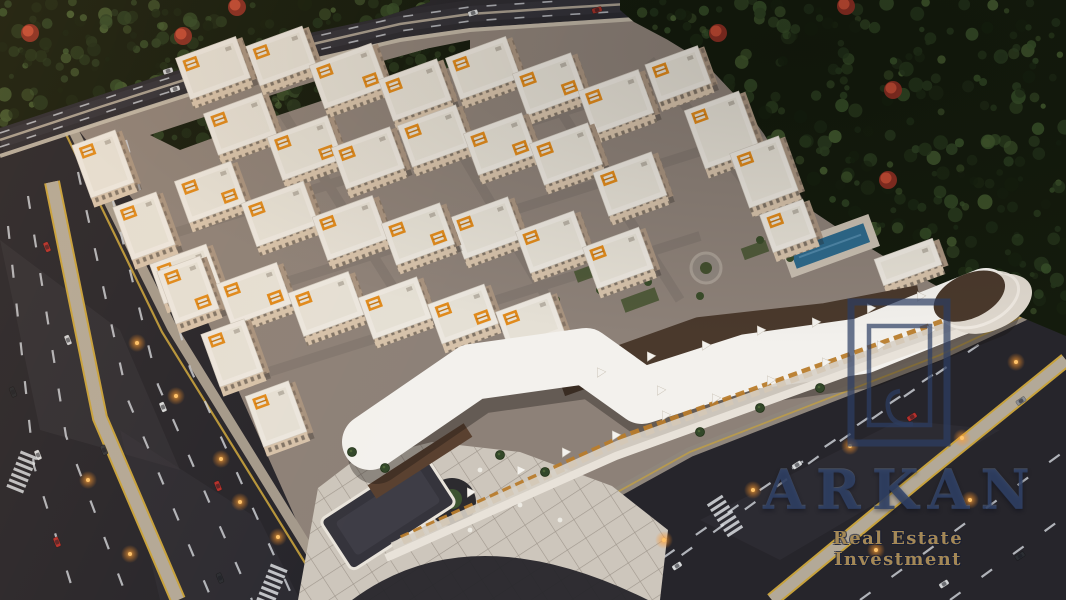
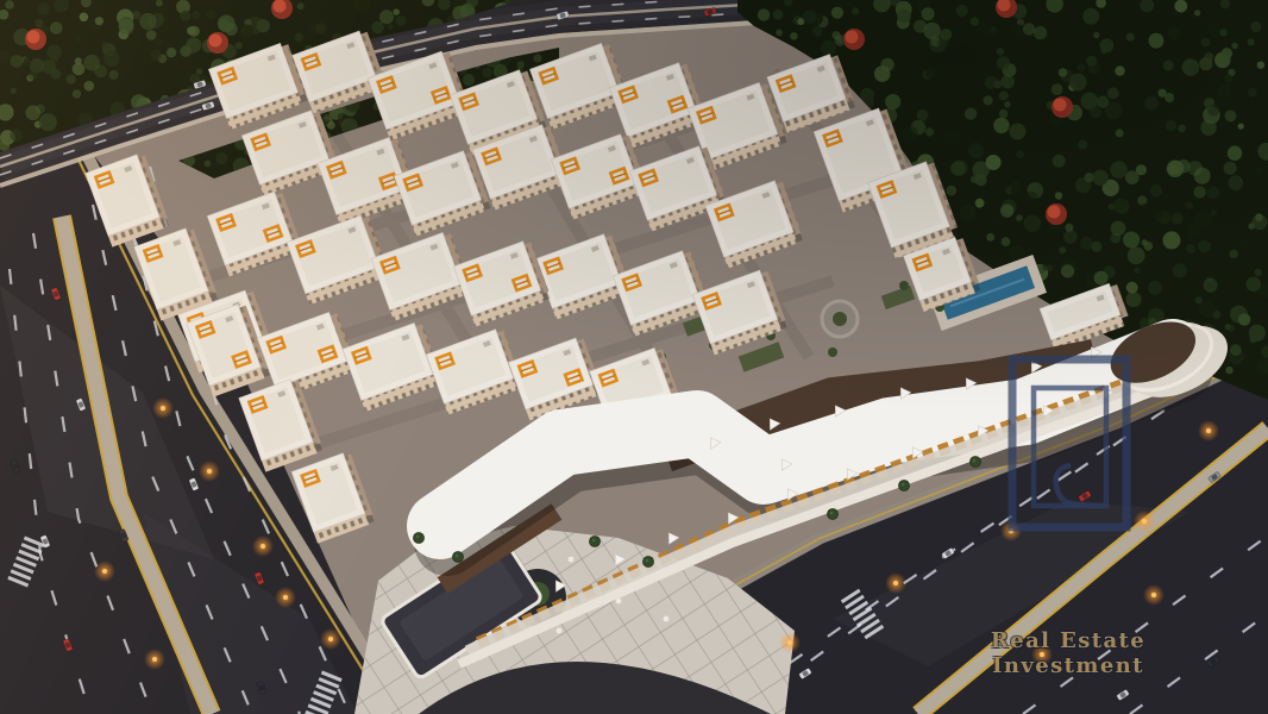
- ARKAN
  Real Estate Investment
